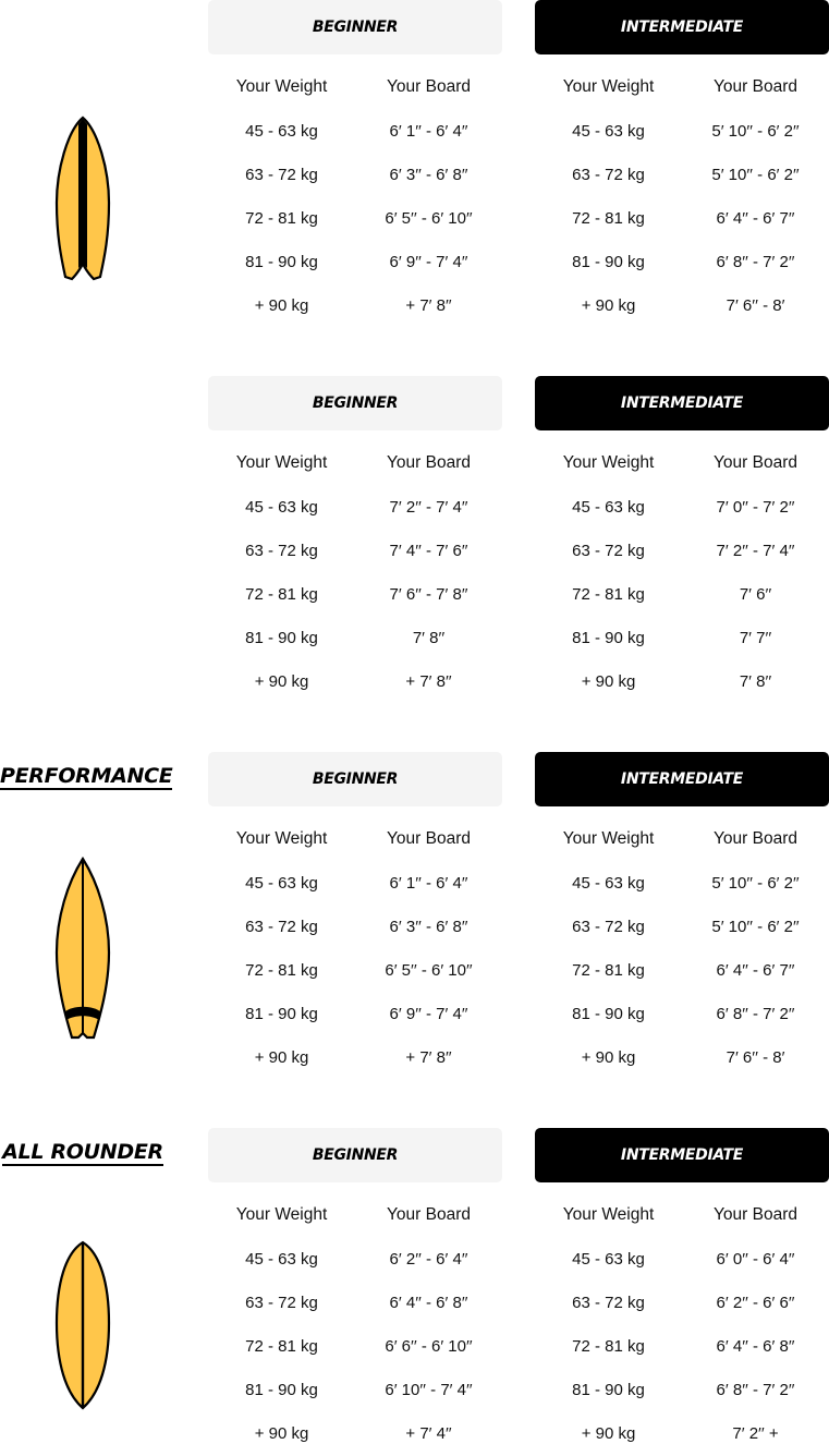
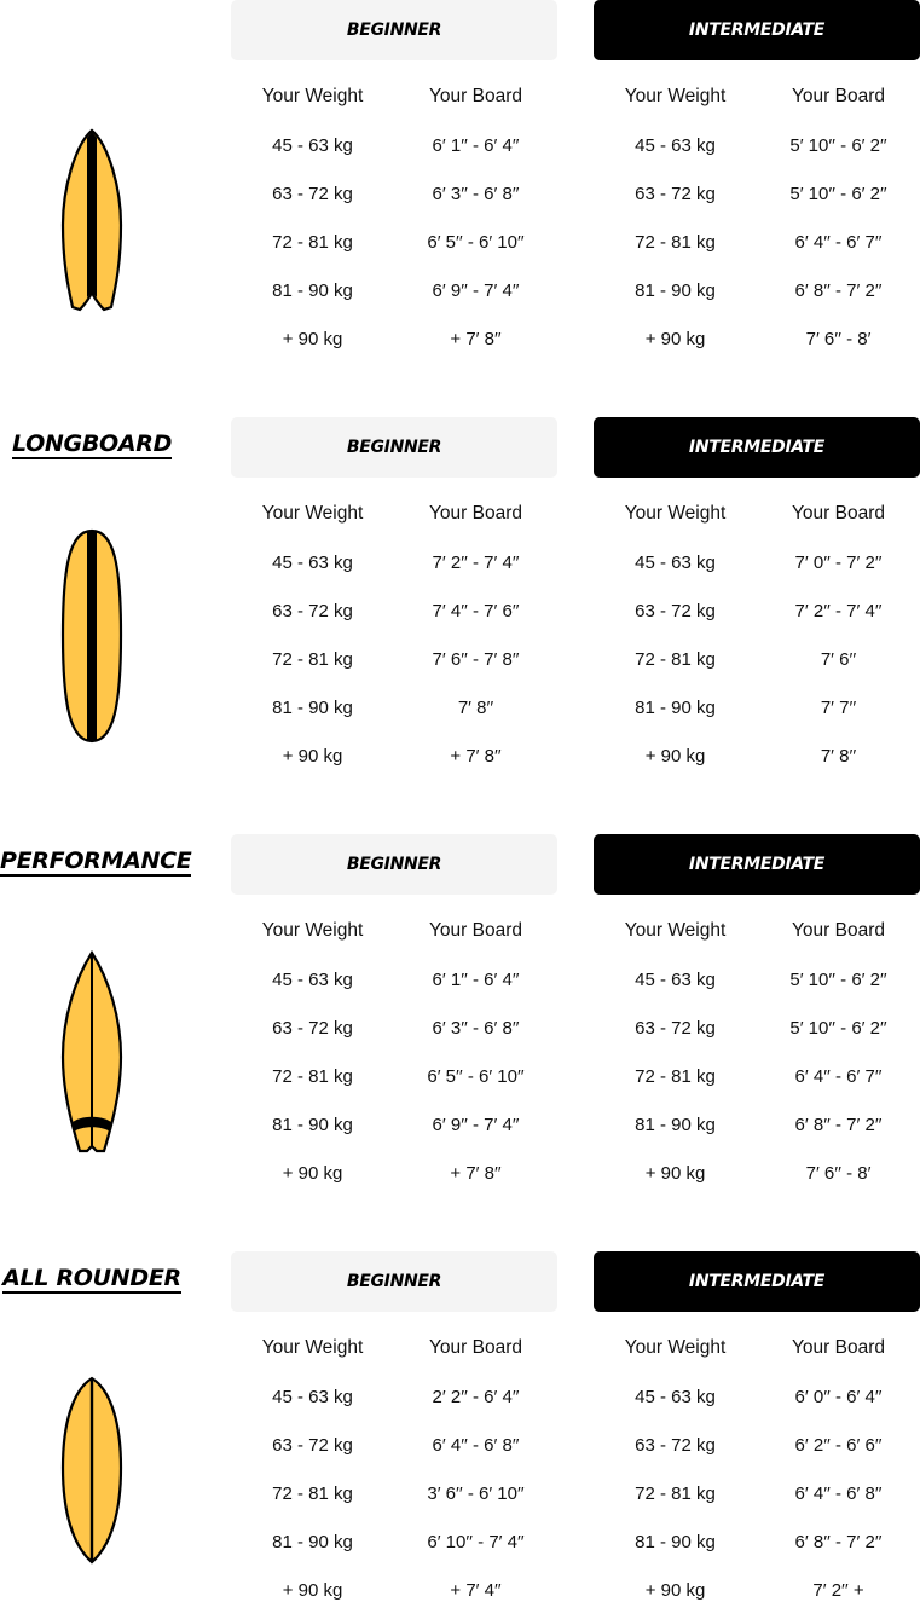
  BEGINNER
  INTERMEDIATE
  Your Weight
  Your Board
  45 - 63 kg
  6′ 1′′ - 6′ 4′′
  63 - 72 kg
  6′ 3′′ - 6′ 8′′
  72 - 81 kg
  6′ 5′′ - 6′ 10′′
  81 - 90 kg
  6′ 9′′ - 7′ 4′′
  + 90 kg
  + 7′ 8′′
  Your Weight
  Your Board
  45 - 63 kg
  5′ 10′′ - 6′ 2′′
  63 - 72 kg
  5′ 10′′ - 6′ 2′′
  72 - 81 kg
  6′ 4′′ - 6′ 7′′
  81 - 90 kg
  6′ 8′′ - 7′ 2′′
  + 90 kg
  7′ 6′′ - 8′
+ LONGBOARD
  BEGINNER
  INTERMEDIATE
  Your Weight
  Your Board
  45 - 63 kg
  7′ 2′′ - 7′ 4′′
  63 - 72 kg
  7′ 4′′ - 7′ 6′′
  72 - 81 kg
  7′ 6′′ - 7′ 8′′
  81 - 90 kg
  7′ 8′′
  + 90 kg
  + 7′ 8′′
  Your Weight
  Your Board
  45 - 63 kg
  7′ 0′′ - 7′ 2′′
  63 - 72 kg
  7′ 2′′ - 7′ 4′′
  72 - 81 kg
  7′ 6′′
  81 - 90 kg
  7′ 7′′
  + 90 kg
  7′ 8′′
  PERFORMANCE
  BEGINNER
  INTERMEDIATE
  Your Weight
  Your Board
  45 - 63 kg
  6′ 1′′ - 6′ 4′′
  63 - 72 kg
  6′ 3′′ - 6′ 8′′
  72 - 81 kg
  6′ 5′′ - 6′ 10′′
  81 - 90 kg
  6′ 9′′ - 7′ 4′′
  + 90 kg
  + 7′ 8′′
  Your Weight
  Your Board
  45 - 63 kg
  5′ 10′′ - 6′ 2′′
  63 - 72 kg
  5′ 10′′ - 6′ 2′′
  72 - 81 kg
  6′ 4′′ - 6′ 7′′
  81 - 90 kg
  6′ 8′′ - 7′ 2′′
  + 90 kg
  7′ 6′′ - 8′
  ALL ROUNDER
  BEGINNER
  INTERMEDIATE
  Your Weight
  Your Board
  45 - 63 kg
- 6′ 2′′ - 6′ 4′′
+ 2′ 2′′ - 6′ 4′′
  63 - 72 kg
  6′ 4′′ - 6′ 8′′
  72 - 81 kg
- 6′ 6′′ - 6′ 10′′
+ 3′ 6′′ - 6′ 10′′
  81 - 90 kg
  6′ 10′′ - 7′ 4′′
  + 90 kg
  + 7′ 4′′
  Your Weight
  Your Board
  45 - 63 kg
  6′ 0′′ - 6′ 4′′
  63 - 72 kg
  6′ 2′′ - 6′ 6′′
  72 - 81 kg
  6′ 4′′ - 6′ 8′′
  81 - 90 kg
  6′ 8′′ - 7′ 2′′
  + 90 kg
  7′ 2′′ +
